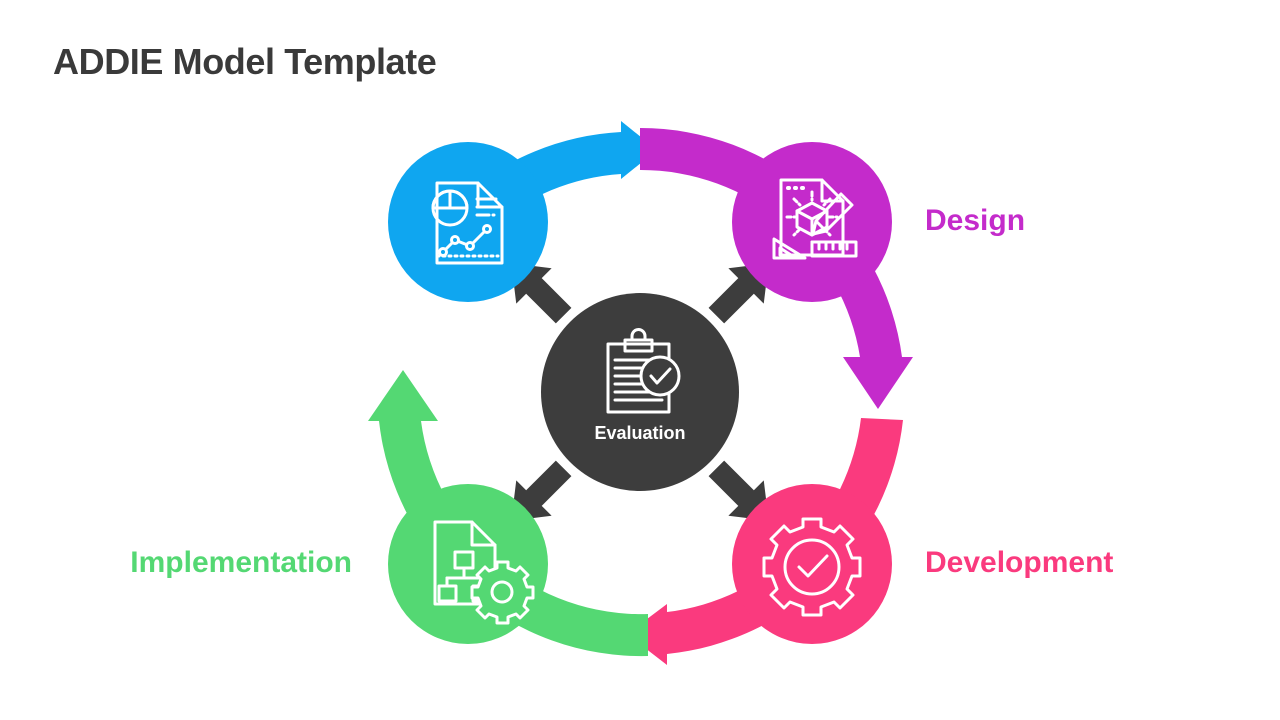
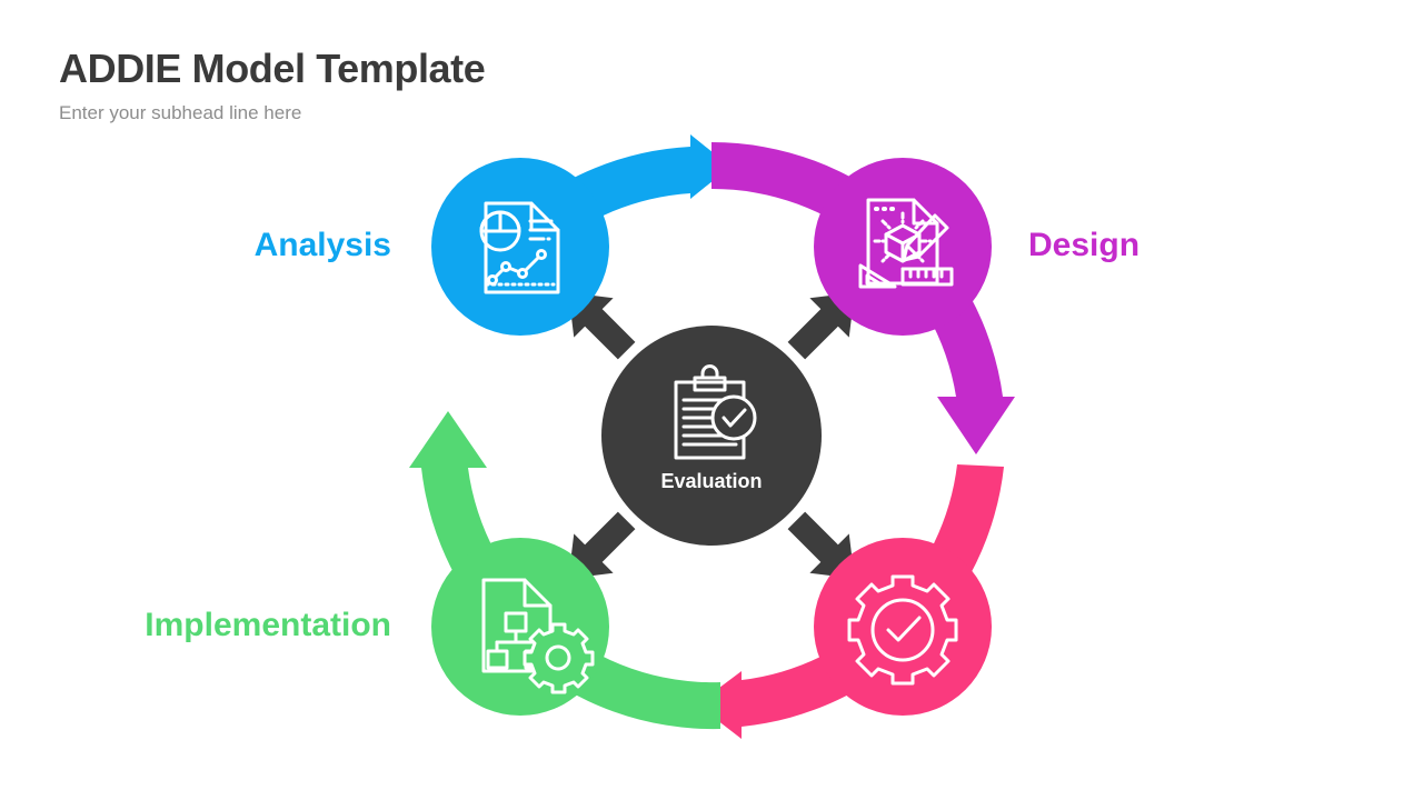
  ADDIE Model Template
+ Enter your subhead line here
+ Analysis
  Design
- Development
  Implementation
  Evaluation
